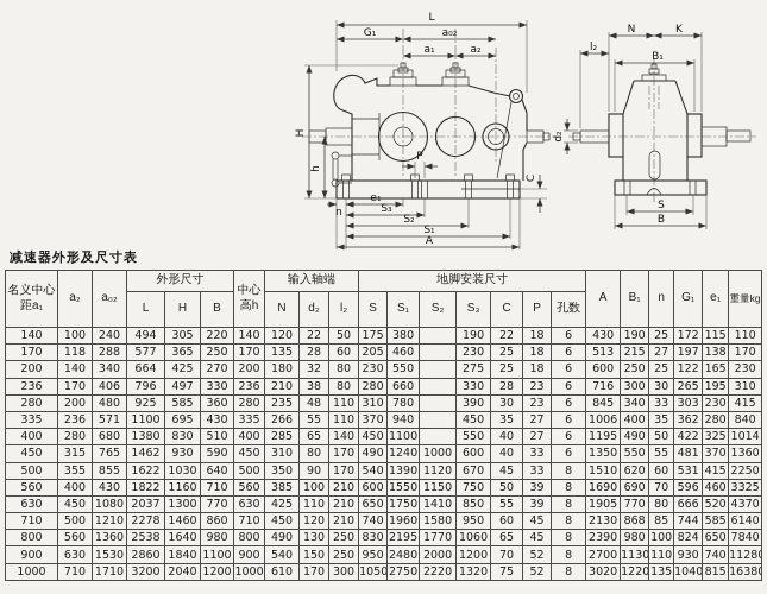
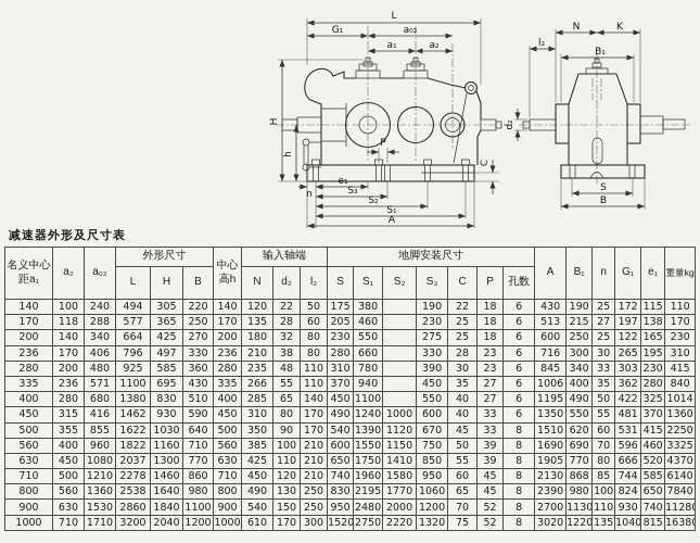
  L
  G₁
  a₀₂
  a₁
  a₂
  P
  n
  e₁
  S₃
  S₂
  S₁
  A
  N
  K
  l₂
  B₁
  S
  B
  减速器外形及尺寸表
  名义中心距a₁	a₂	a₀₂	外形尺寸	中心高h	输入轴端	地脚安装尺寸	A	B₁	n	G₁	e₁	重量kg
  L	H	B	N	d₂	l₂	S	S₁	S₂	S₃	C	P	孔数
  140	100	240	494	305	220	140	120	22	50	175	380		190	22	18	6	430	190	25	172	115	110
  170	118	288	577	365	250	170	135	28	60	205	460		230	25	18	6	513	215	27	197	138	170
  200	140	340	664	425	270	200	180	32	80	230	550		275	25	18	6	600	250	25	122	165	230
  236	170	406	796	497	330	236	210	38	80	280	660		330	28	23	6	716	300	30	265	195	310
  280	200	480	925	585	360	280	235	48	110	310	780		390	30	23	6	845	340	33	303	230	415
  335	236	571	1100	695	430	335	266	55	110	370	940		450	35	27	6	1006	400	35	362	280	840
  400	280	680	1380	830	510	400	285	65	140	450	1100		550	40	27	6	1195	490	50	422	325	1014
- 450	315	765	1462	930	590	450	310	80	170	490	1240	1000	600	40	33	6	1350	550	55	481	370	1360
+ 450	315	416	1462	930	590	450	310	80	170	490	1240	1000	600	40	33	6	1350	550	55	481	370	1360
  500	355	855	1622	1030	640	500	350	90	170	540	1390	1120	670	45	33	8	1510	620	60	531	415	2250
- 560	400	430	1822	1160	710	560	385	100	210	600	1550	1150	750	50	39	8	1690	690	70	596	460	3325
+ 560	400	960	1822	1160	710	560	385	100	210	600	1550	1150	750	50	39	8	1690	690	70	596	460	3325
  630	450	1080	2037	1300	770	630	425	110	210	650	1750	1410	850	55	39	8	1905	770	80	666	520	4370
  710	500	1210	2278	1460	860	710	450	120	210	740	1960	1580	950	60	45	8	2130	868	85	744	585	6140
  800	560	1360	2538	1640	980	800	490	130	250	830	2195	1770	1060	65	45	8	2390	980	100	824	650	7840
  900	630	1530	2860	1840	1100	900	540	150	250	950	2480	2000	1200	70	52	8	2700	1130	110	930	740	11280
- 1000	710	1710	3200	2040	1200	1000	610	170	300	1050	2750	2220	1320	75	52	8	3020	1220	135	1040	815	16380
+ 1000	710	1710	3200	2040	1200	1000	610	170	300	1520	2750	2220	1320	75	52	8	3020	1220	135	1040	815	16380
